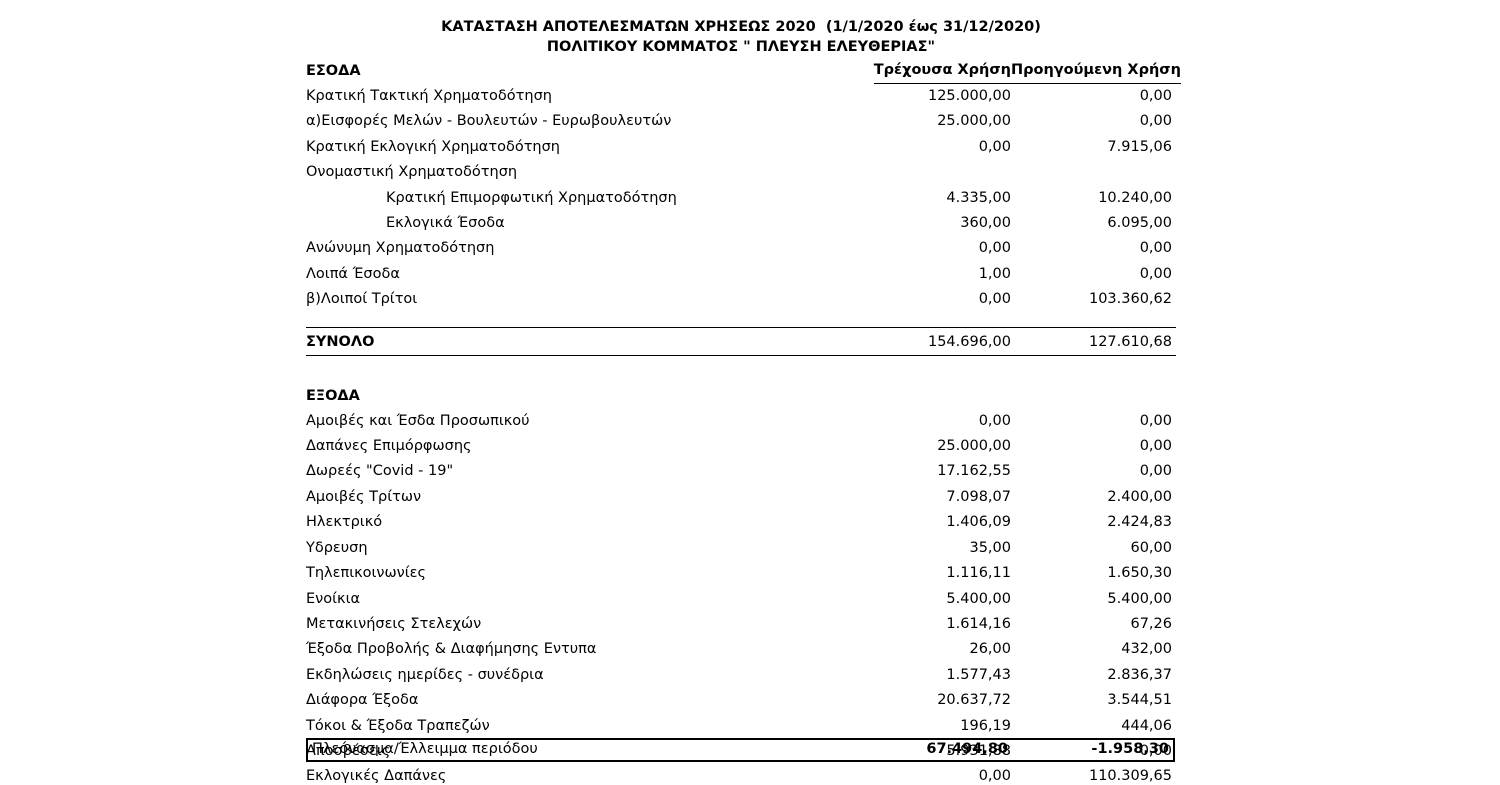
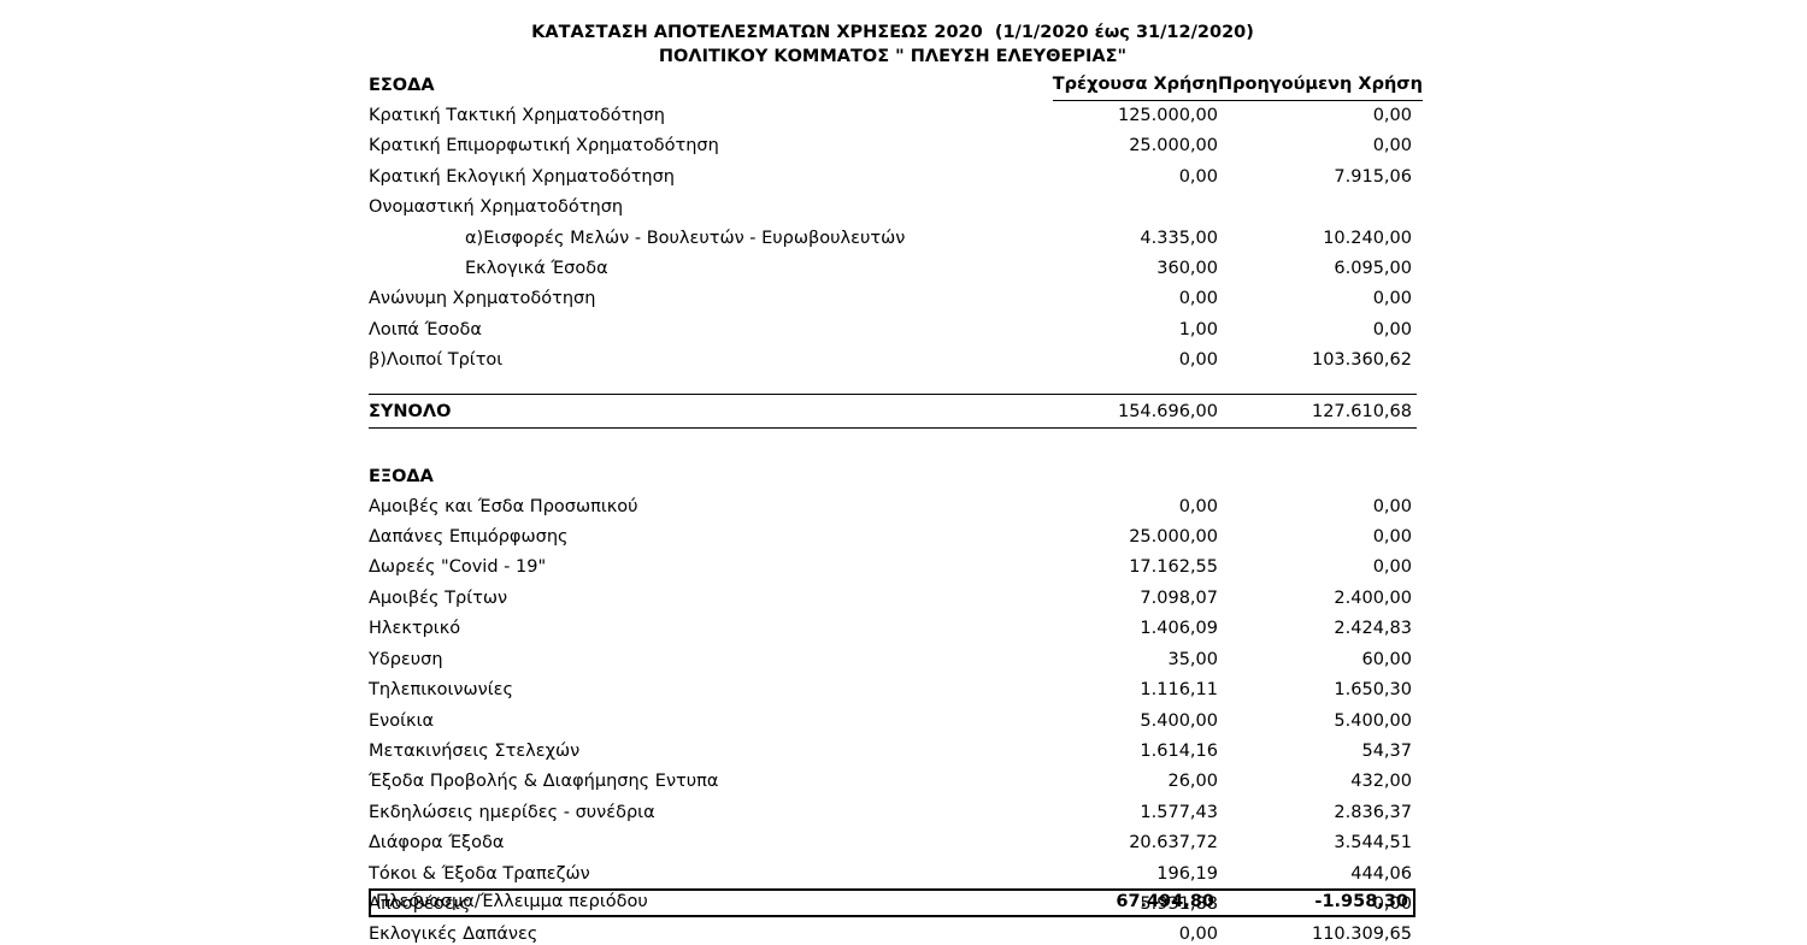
  ΚΑΤΑΣΤΑΣΗ ΑΠΟΤΕΛΕΣΜΑΤΩΝ ΧΡΗΣΕΩΣ 2020 (1/1/2020 έως 31/12/2020)
  ΠΟΛΙΤΙΚΟΥ ΚΟΜΜΑΤΟΣ " ΠΛΕΥΣΗ ΕΛΕΥΘΕΡΙΑΣ"
  ΕΣΟΔΑ	Τρέχουσα Χρήση	Προηγούμενη Χρήση
  Κρατική Τακτική Χρηματοδότηση	125.000,00	0,00
- α)Εισφορές Μελών - Βουλευτών - Ευρωβουλευτών	25.000,00	0,00
+ Κρατική Επιμορφωτική Χρηματοδότηση	25.000,00	0,00
  Κρατική Εκλογική Χρηματοδότηση	0,00	7.915,06
  Ονομαστική Χρηματοδότηση
- Κρατική Επιμορφωτική Χρηματοδότηση	4.335,00	10.240,00
+ α)Εισφορές Μελών - Βουλευτών - Ευρωβουλευτών	4.335,00	10.240,00
  Εκλογικά Έσοδα	360,00	6.095,00
  Ανώνυμη Χρηματοδότηση	0,00	0,00
  Λοιπά Έσοδα	1,00	0,00
  β)Λοιποί Τρίτοι	0,00	103.360,62
  ΣΥΝΟΛΟ	154.696,00	127.610,68
  ΕΞΟΔΑ
  Αμοιβές και Έσδα Προσωπικού	0,00	0,00
  Δαπάνες Επιμόρφωσης	25.000,00	0,00
  Δωρεές "Covid - 19"	17.162,55	0,00
  Αμοιβές Τρίτων	7.098,07	2.400,00
  Ηλεκτρικό	1.406,09	2.424,83
  Υδρευση	35,00	60,00
  Τηλεπικοινωνίες	1.116,11	1.650,30
  Ενοίκια	5.400,00	5.400,00
- Μετακινήσεις Στελεχών	1.614,16	67,26
+ Μετακινήσεις Στελεχών	1.614,16	54,37
  Έξοδα Προβολής & Διαφήμησης Εντυπα	26,00	432,00
  Εκδηλώσεις ημερίδες - συνέδρια	1.577,43	2.836,37
  Διάφορα Έξοδα	20.637,72	3.544,51
  Τόκοι & Έξοδα Τραπεζών	196,19	444,06
  Αποσβέσεις	5.931,88	0,00
  Εκλογικές Δαπάνες	0,00	110.309,65
  Πλεόνασμα/Έλλειμμα περιόδου	67.494,80	-1.958,30
